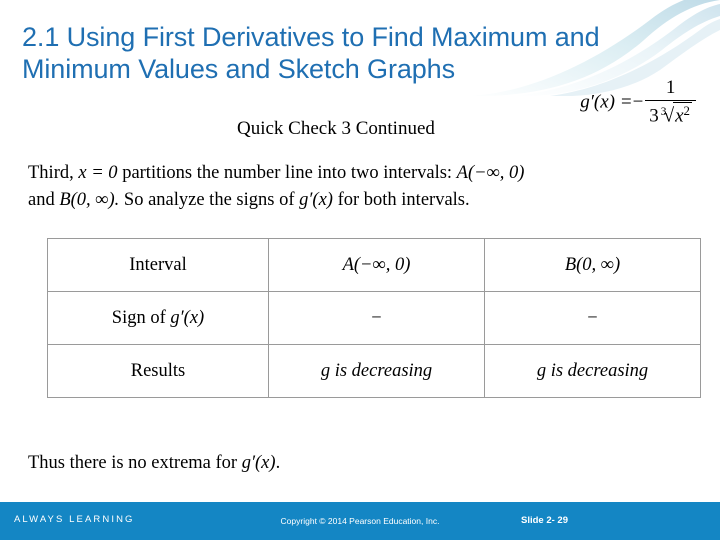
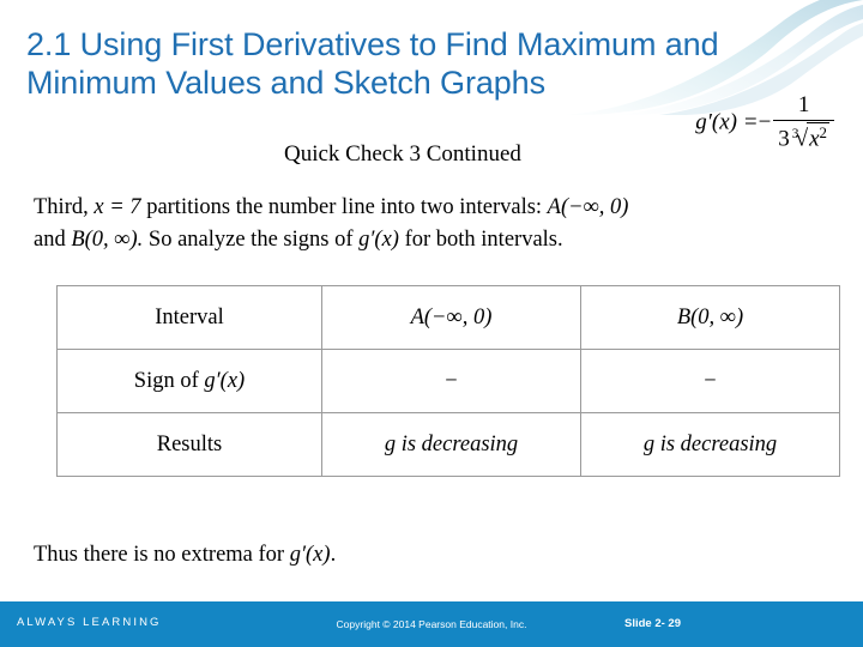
  2.1 Using First Derivatives to Find Maximum and Minimum Values and Sketch Graphs
  Quick Check 3 Continued
  g′(x) =−
  1
  3 3√x2
- Third, x = 0 partitions the number line into two intervals: A(−∞, 0)
+ Third, x = 7 partitions the number line into two intervals: A(−∞, 0)
  and B(0, ∞). So analyze the signs of g′(x) for both intervals.
  Interval	A(−∞, 0)	B(0, ∞)
  Sign of g′(x)	−	−
  Results	g is decreasing	g is decreasing
  Thus there is no extrema for g′(x).
  ALWAYS LEARNING
  Copyright © 2014 Pearson Education, Inc.
  Slide 2- 29
